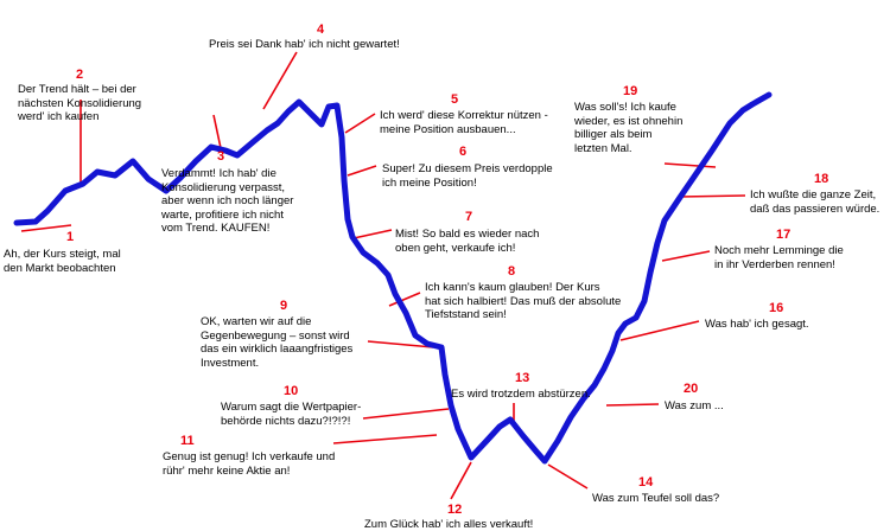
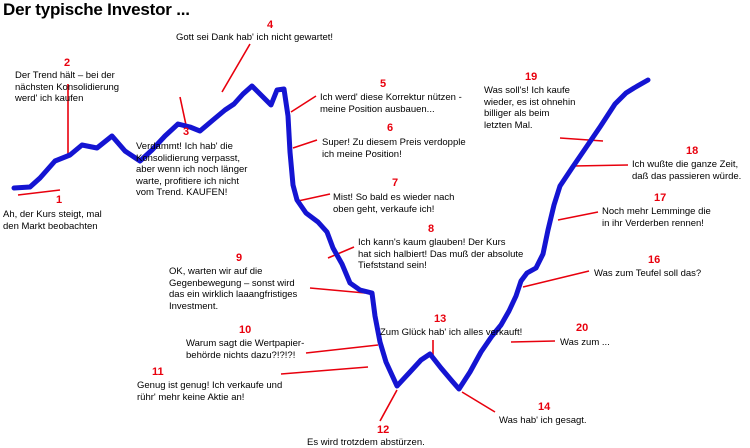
+ Der typische Investor ...
  1
  Ah, der Kurs steigt, mal
  den Markt beobachten
  2
  Der Trend hält – bei der
  nächsten Konsolidierung
  werd' ich kaufen
  3
  Verdammt! Ich hab' die
  Konsolidierung verpasst,
  aber wenn ich noch länger
  warte, profitiere ich nicht
  vom Trend. KAUFEN!
  4
- Preis sei Dank hab' ich nicht gewartet!
+ Gott sei Dank hab' ich nicht gewartet!
  5
  Ich werd' diese Korrektur nützen -
  meine Position ausbauen...
  6
  Super! Zu diesem Preis verdopple
  ich meine Position!
  7
  Mist! So bald es wieder nach
  oben geht, verkaufe ich!
  8
  Ich kann's kaum glauben! Der Kurs
  hat sich halbiert! Das muß der absolute
  Tiefststand sein!
  9
  OK, warten wir auf die
  Gegenbewegung – sonst wird
  das ein wirklich laaangfristiges
  Investment.
  10
  Warum sagt die Wertpapier-
  behörde nichts dazu?!?!?!
  11
  Genug ist genug! Ich verkaufe und
  rühr' mehr keine Aktie an!
  12
- Zum Glück hab' ich alles verkauft!
+ Es wird trotzdem abstürzen.
  13
- Es wird trotzdem abstürzen.
+ Zum Glück hab' ich alles verkauft!
  14
- Was zum Teufel soll das?
+ Was hab' ich gesagt.
  20
  Was zum ...
  16
- Was hab' ich gesagt.
+ Was zum Teufel soll das?
  17
  Noch mehr Lemminge die
  in ihr Verderben rennen!
  18
  Ich wußte die ganze Zeit,
  daß das passieren würde.
  19
  Was soll's! Ich kaufe
  wieder, es ist ohnehin
  billiger als beim
  letzten Mal.
